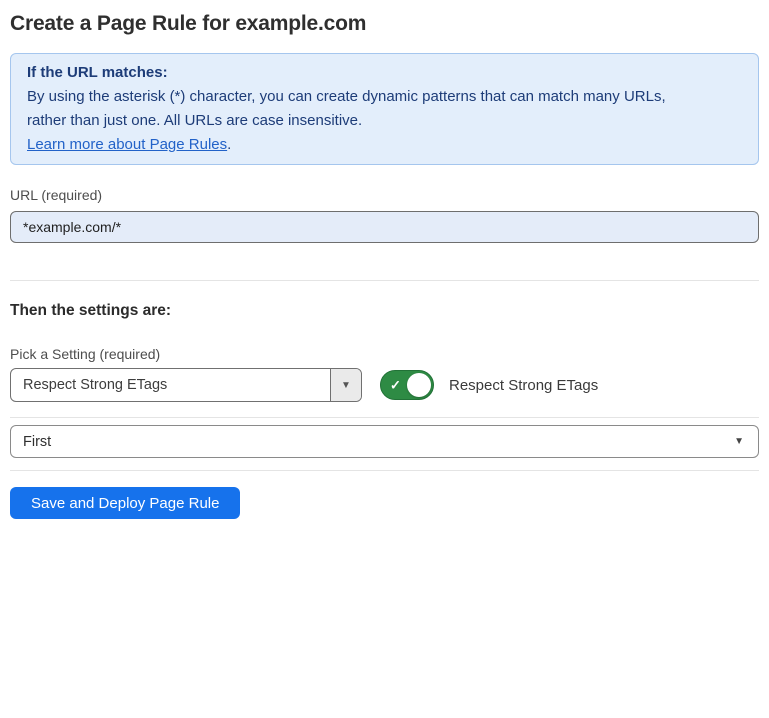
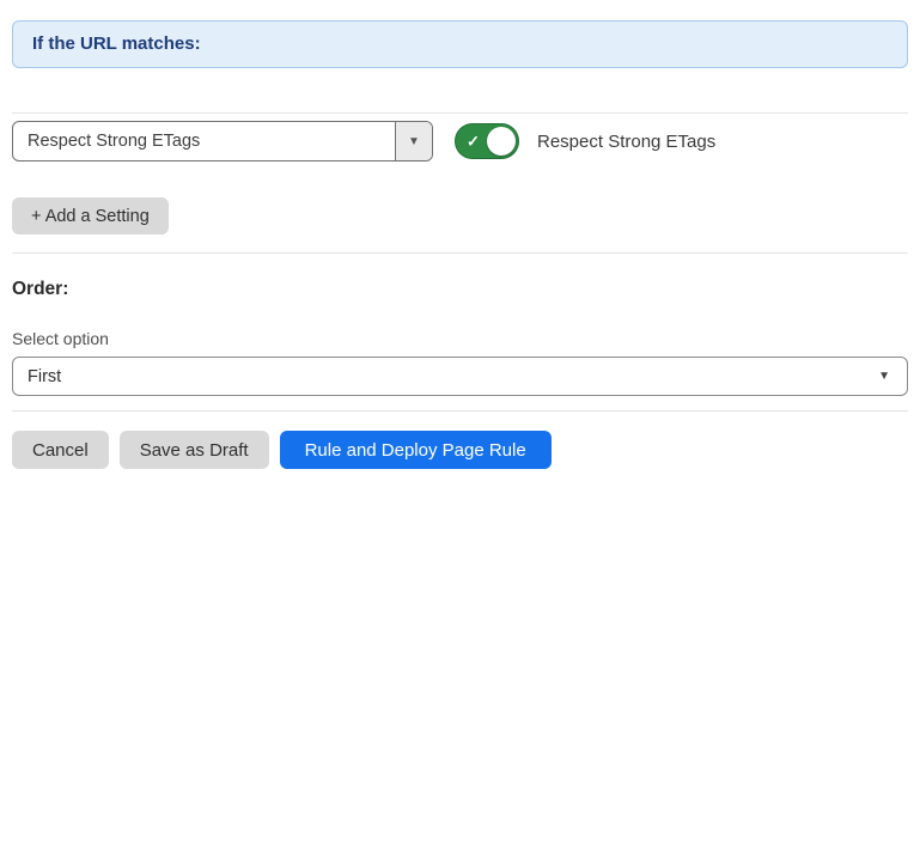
- Create a Page Rule for example.com
  If the URL matches:
- By using the asterisk (*) character, you can create dynamic patterns that can match many URLs,
- rather than just one. All URLs are case insensitive.
- Learn more about Page Rules.
- URL (required)
- *example.com/*
- Then the settings are:
- Pick a Setting (required)
  Respect Strong ETags
  ▼
  ✓
  Respect Strong ETags
+ + Add a Setting
+ Order:
+ Select option
  First
  ▼
+ Cancel
+ Save as Draft
- Save and Deploy Page Rule
+ Rule and Deploy Page Rule
